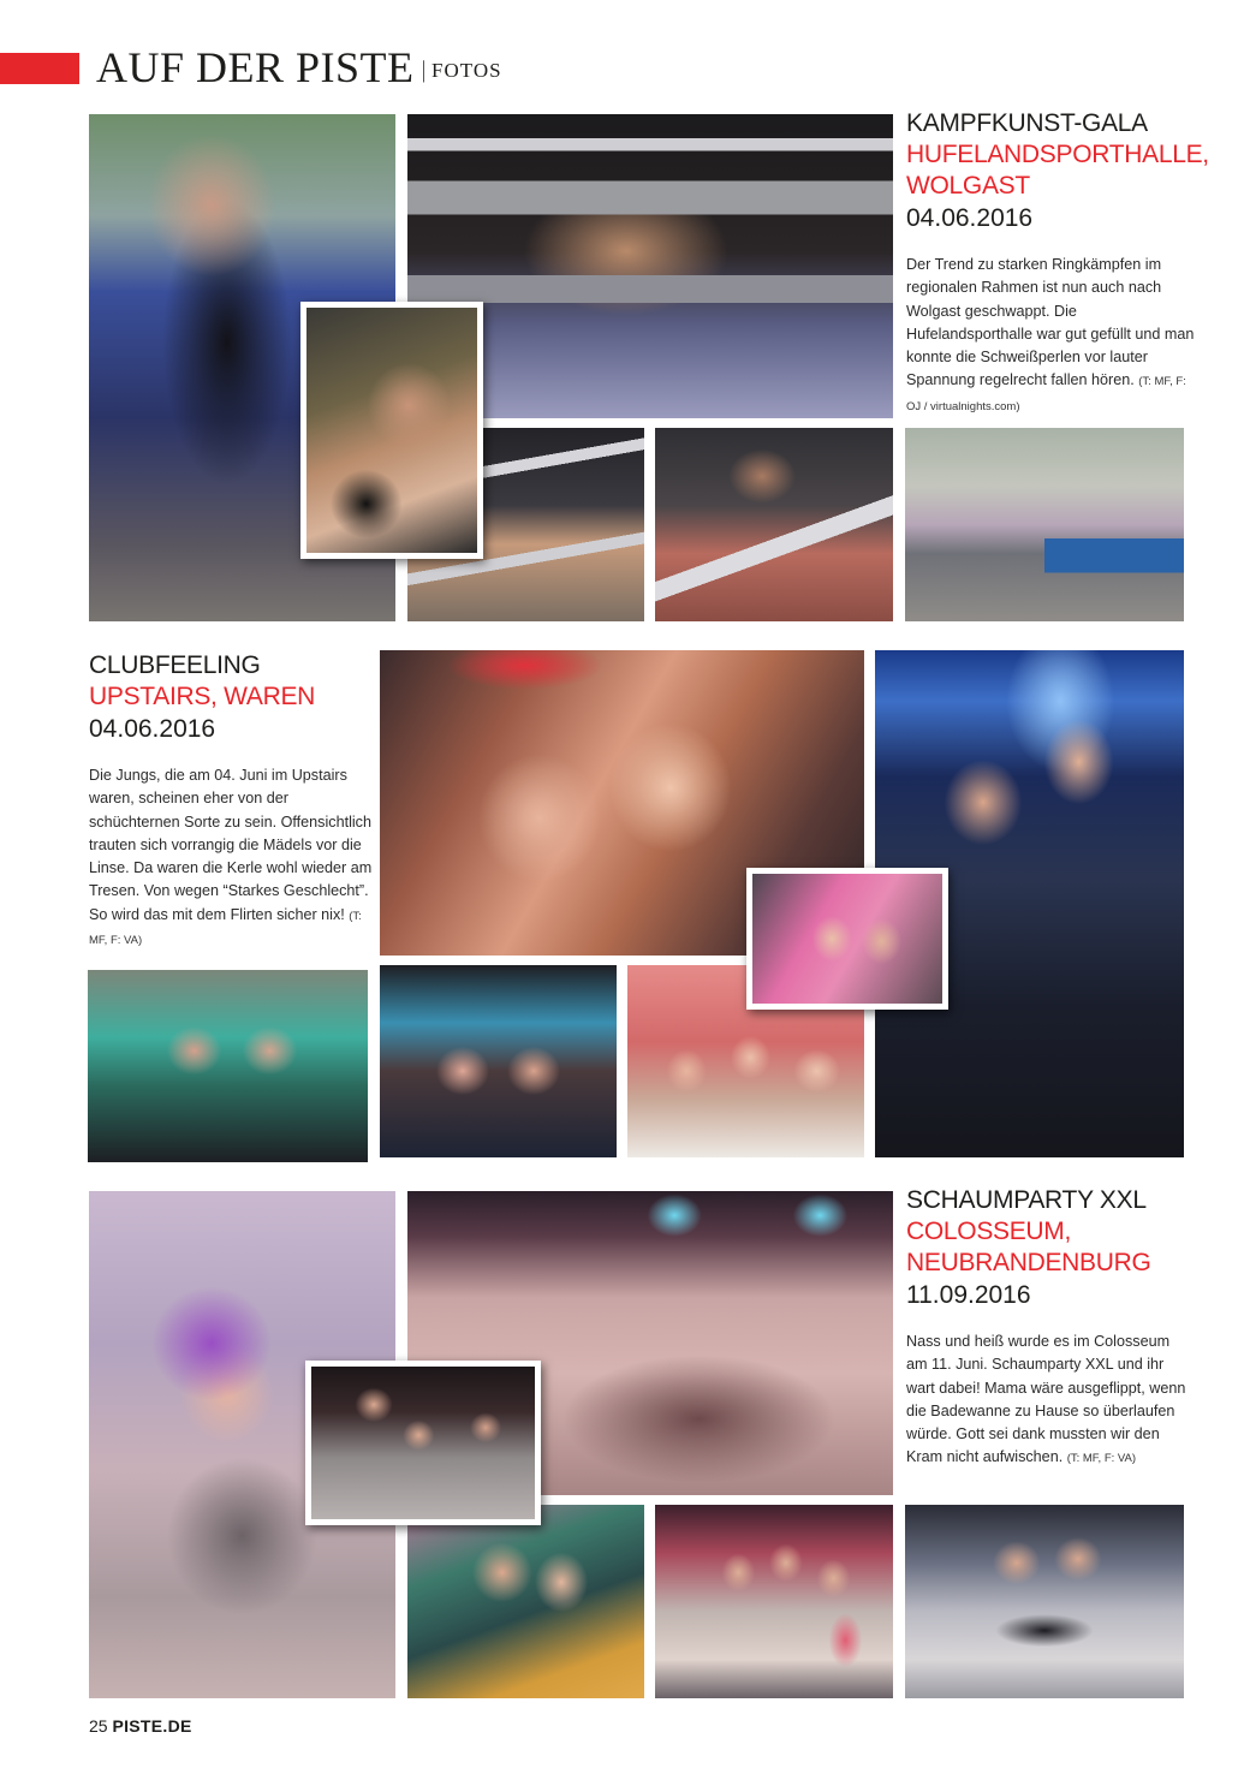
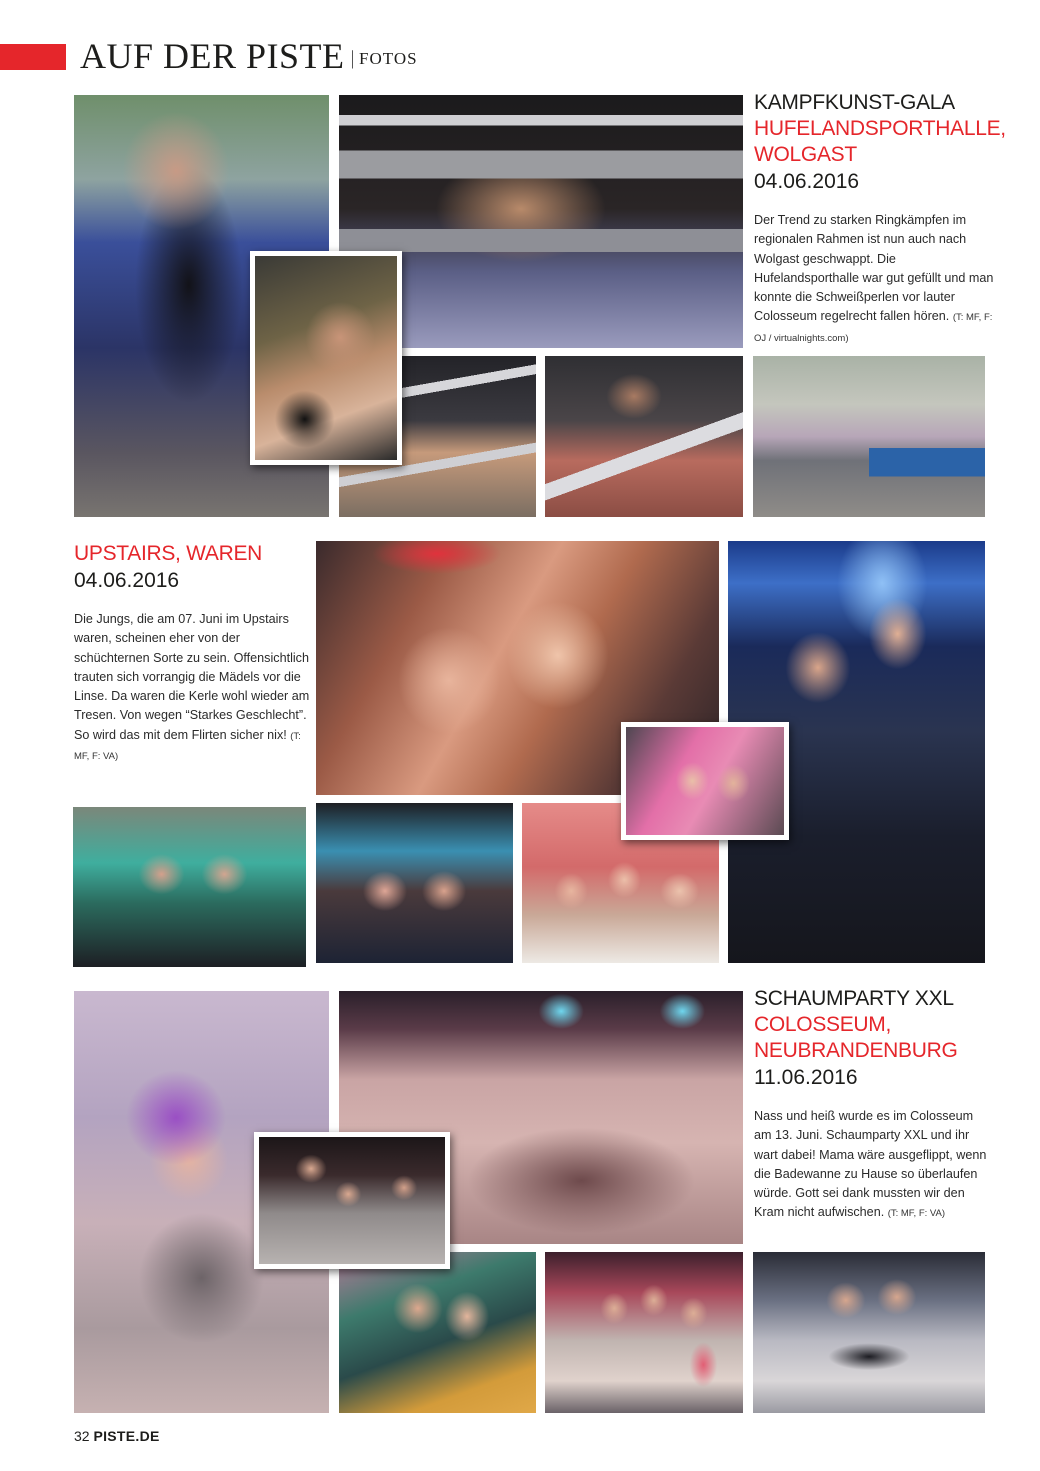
  AUF DER PISTE | FOTOS
  KAMPFKUNST-GALA
  HUFELANDSPORTHALLE,
  WOLGAST
  04.06.2016
- Der Trend zu starken Ringkämpfen im regionalen Rahmen ist nun auch nach Wolgast geschwappt. Die Hufelandsporthalle war gut gefüllt und man konnte die Schweißperlen vor lauter Spannung regelrecht fallen hören. (T: MF, F: OJ / virtualnights.com)
+ Der Trend zu starken Ringkämpfen im regionalen Rahmen ist nun auch nach Wolgast geschwappt. Die Hufelandsporthalle war gut gefüllt und man konnte die Schweißperlen vor lauter Colosseum regelrecht fallen hören. (T: MF, F: OJ / virtualnights.com)
- CLUBFEELING
  UPSTAIRS, WAREN
  04.06.2016
- Die Jungs, die am 04. Juni im Upstairs waren, scheinen eher von der schüchternen Sorte zu sein. Offensichtlich trauten sich vorrangig die Mädels vor die Linse. Da waren die Kerle wohl wieder am Tresen. Von wegen “Starkes Geschlecht”. So wird das mit dem Flirten sicher nix! (T: MF, F: VA)
+ Die Jungs, die am 07. Juni im Upstairs waren, scheinen eher von der schüchternen Sorte zu sein. Offensichtlich trauten sich vorrangig die Mädels vor die Linse. Da waren die Kerle wohl wieder am Tresen. Von wegen “Starkes Geschlecht”. So wird das mit dem Flirten sicher nix! (T: MF, F: VA)
  SCHAUMPARTY XXL
  COLOSSEUM,
  NEUBRANDENBURG
- 11.09.2016
+ 11.06.2016
- Nass und heiß wurde es im Colosseum am 11. Juni. Schaumparty XXL und ihr wart dabei! Mama wäre ausgeflippt, wenn die Badewanne zu Hause so überlaufen würde. Gott sei dank mussten wir den Kram nicht aufwischen. (T: MF, F: VA)
+ Nass und heiß wurde es im Colosseum am 13. Juni. Schaumparty XXL und ihr wart dabei! Mama wäre ausgeflippt, wenn die Badewanne zu Hause so überlaufen würde. Gott sei dank mussten wir den Kram nicht aufwischen. (T: MF, F: VA)
- 25 PISTE.DE
+ 32 PISTE.DE
